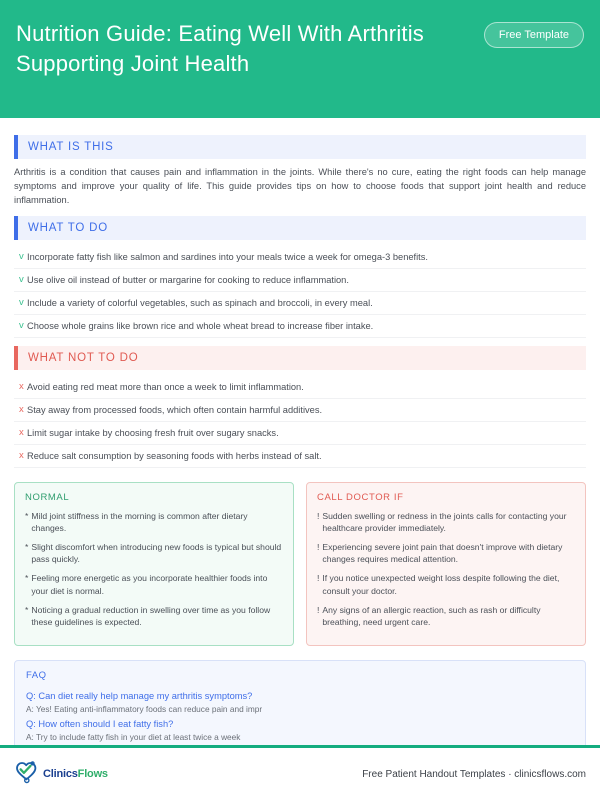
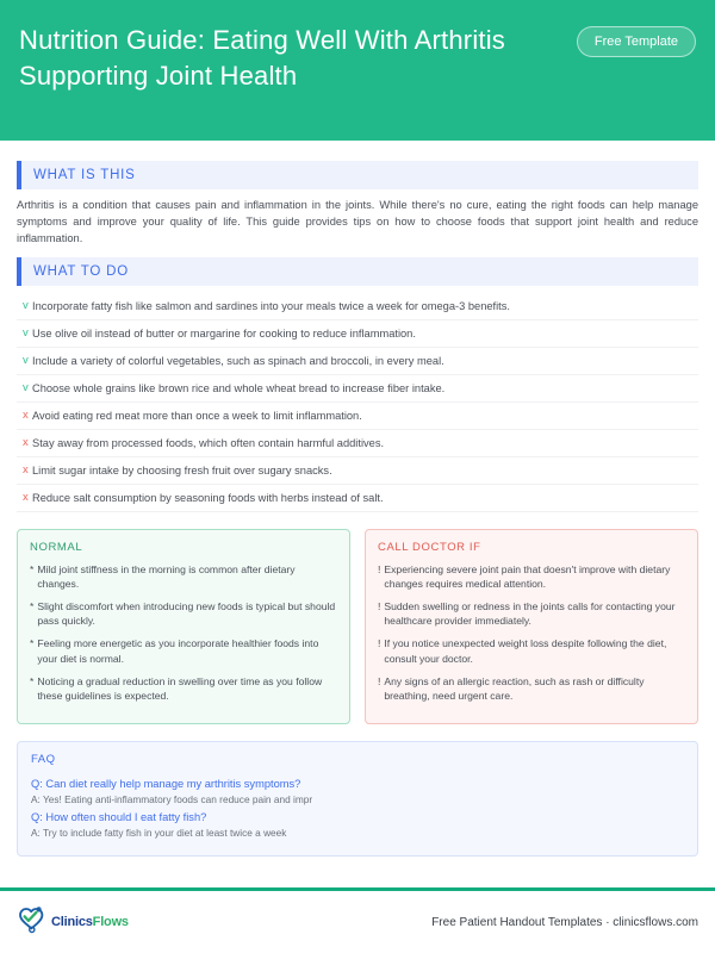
  Nutrition Guide: Eating Well With Arthritis Supporting Joint Health
  Free Template
  WHAT IS THIS
  Arthritis is a condition that causes pain and inflammation in the joints. While there's no cure, eating the right foods can help manage symptoms and improve your quality of life. This guide provides tips on how to choose foods that support joint health and reduce inflammation.
  WHAT TO DO
  v
  Incorporate fatty fish like salmon and sardines into your meals twice a week for omega-3 benefits.
  v
  Use olive oil instead of butter or margarine for cooking to reduce inflammation.
  v
  Include a variety of colorful vegetables, such as spinach and broccoli, in every meal.
  v
  Choose whole grains like brown rice and whole wheat bread to increase fiber intake.
- WHAT NOT TO DO
  x
  Avoid eating red meat more than once a week to limit inflammation.
  x
  Stay away from processed foods, which often contain harmful additives.
  x
  Limit sugar intake by choosing fresh fruit over sugary snacks.
  x
  Reduce salt consumption by seasoning foods with herbs instead of salt.
  NORMAL
  *
  Mild joint stiffness in the morning is common after dietary changes.
  *
  Slight discomfort when introducing new foods is typical but should pass quickly.
  *
  Feeling more energetic as you incorporate healthier foods into your diet is normal.
  *
  Noticing a gradual reduction in swelling over time as you follow these guidelines is expected.
  CALL DOCTOR IF
  !
- Sudden swelling or redness in the joints calls for contacting your healthcare provider immediately.
+ Experiencing severe joint pain that doesn't improve with dietary changes requires medical attention.
  !
- Experiencing severe joint pain that doesn't improve with dietary changes requires medical attention.
+ Sudden swelling or redness in the joints calls for contacting your healthcare provider immediately.
  !
  If you notice unexpected weight loss despite following the diet, consult your doctor.
  !
  Any signs of an allergic reaction, such as rash or difficulty breathing, need urgent care.
  FAQ
  Q: Can diet really help manage my arthritis symptoms?
  A: Yes! Eating anti-inflammatory foods can reduce pain and impr
  Q: How often should I eat fatty fish?
  A: Try to include fatty fish in your diet at least twice a week
  ClinicsFlows
  Free Patient Handout Templates · clinicsflows.com
